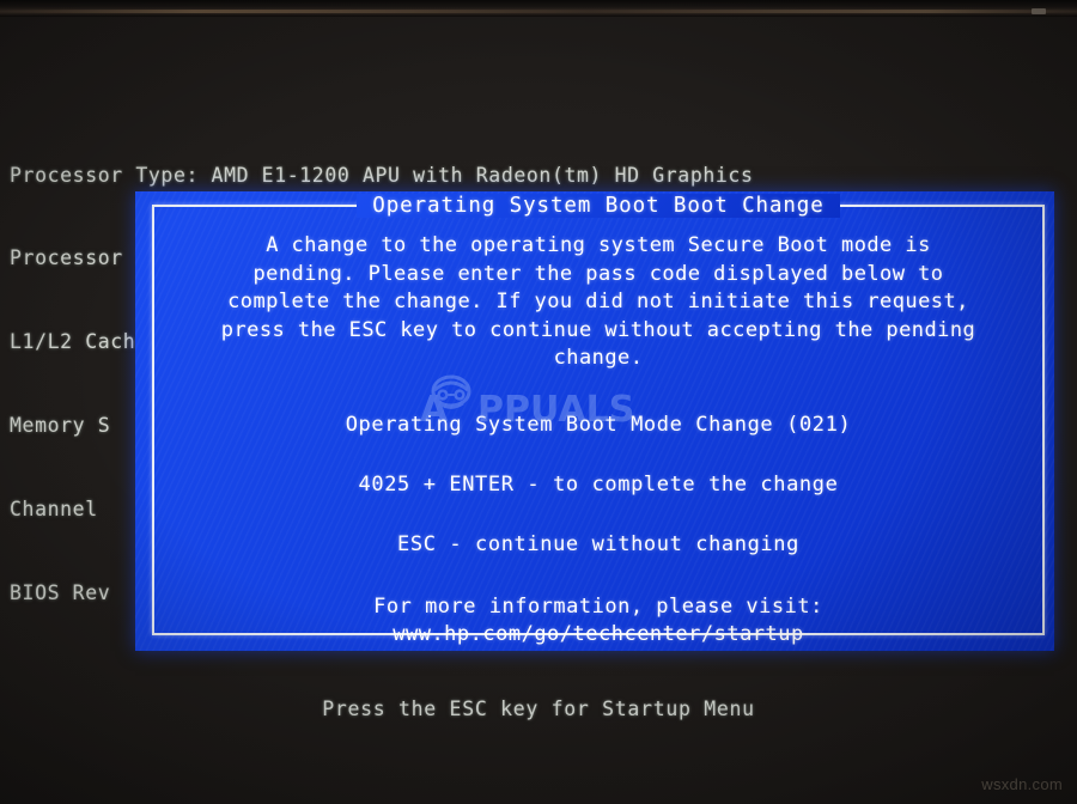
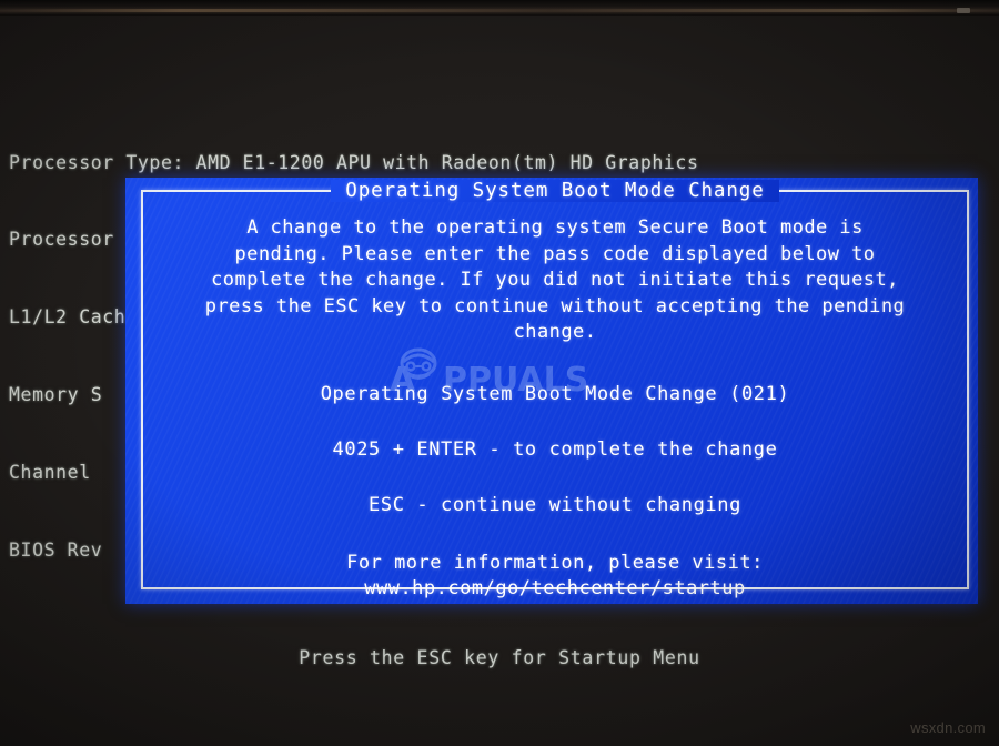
- Operating System Boot Boot Change
+ Operating System Boot Mode Change
